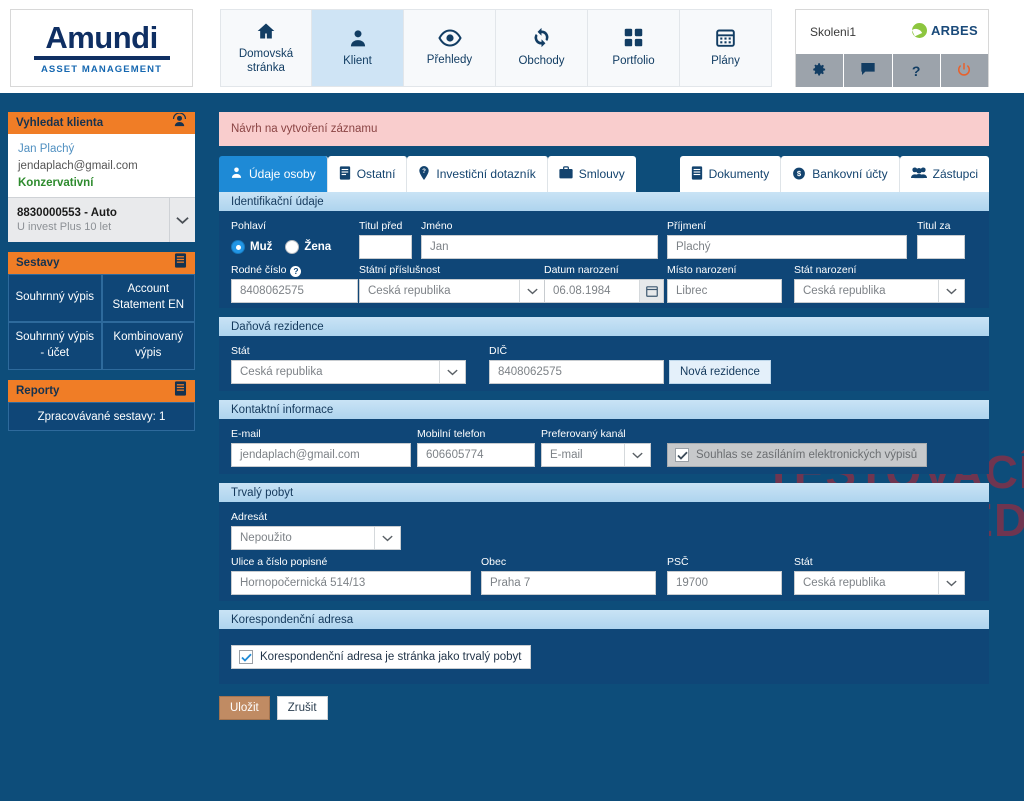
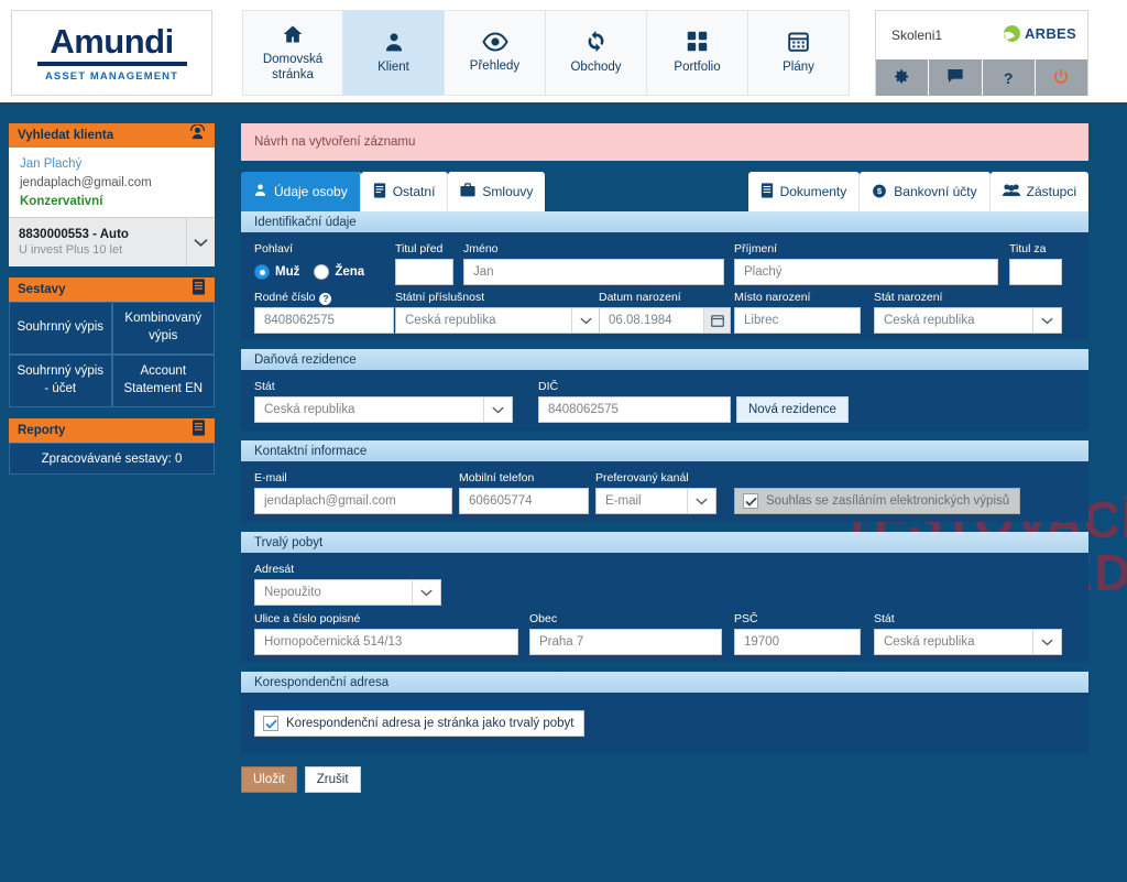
  Amundi
  ASSET MANAGEMENT
  Domovská stránka
  Klient
  Přehledy
  Obchody
  Portfolio
  Plány
  Skoleni1
  ARBES
  ?
  Vyhledat klienta
  Jan Plachý
  jendaplach@gmail.com
  Konzervativní
  8830000553 - Auto
  U invest Plus 10 let
  Sestavy
  Souhrnný výpis
- Account Statement EN
+ Kombinovaný výpis
  Souhrnný výpis - účet
- Kombinovaný výpis
+ Account Statement EN
  Reporty
- Zpracovávané sestavy: 1
+ Zpracovávané sestavy: 0
  Návrh na vytvoření záznamu
  Údaje osoby
  Ostatní
- Investiční dotazník
  Smlouvy
  Dokumenty
  $
  Bankovní účty
  Zástupci
  Identifikační údaje
  Pohlaví
  Muž
  Žena
  Titul před
  Jméno
  Jan
  Příjmení
  Plachý
  Titul za
  Rodné číslo ?
  8408062575
  Státní příslušnost
  Česká republika
  Datum narození
  06.08.1984
  Místo narození
  Librec
  Stát narození
  Česká republika
  Daňová rezidence
  Stát
  Česká republika
  DIČ
  8408062575
  Nová rezidence
  Kontaktní informace
  E-mail
  jendaplach@gmail.com
  Mobilní telefon
  606605774
  Preferovaný kanál
  E-mail
  Souhlas se zasíláním elektronických výpisů
  Trvalý pobyt
  Adresát
  Nepoužito
  Ulice a číslo popisné
  Hornopočernická 514/13
  Obec
  Praha 7
  PSČ
  19700
  Stát
  Česká republika
  Korespondenční adresa
  Korespondenční adresa je stránka jako trvalý pobyt
  Uložit
  Zrušit
